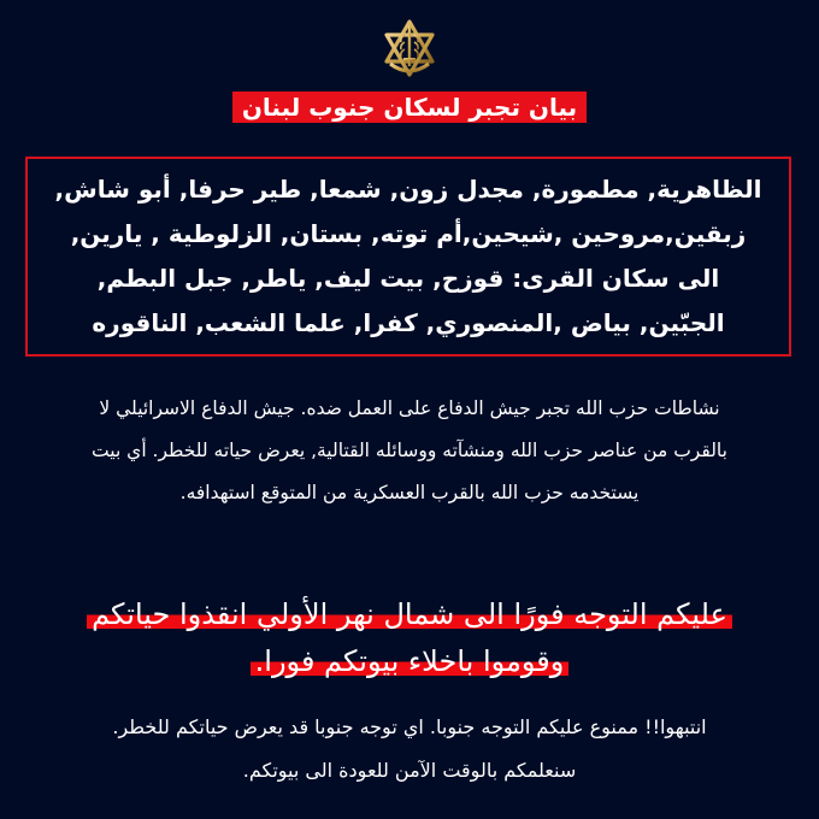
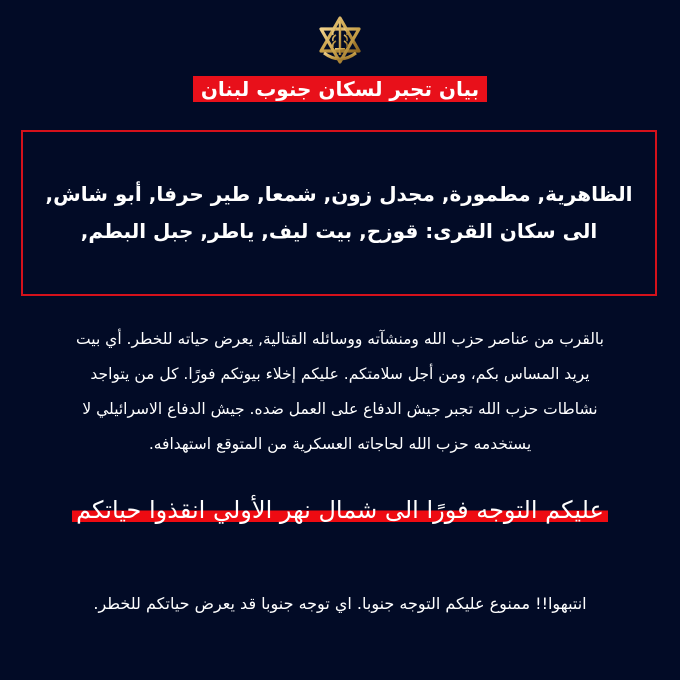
  بيان تجبر لسكان جنوب لبنان
  الظاهرية, مطمورة, مجدل زون, شمعا, طير حرفا, أبو شاش,
- زبقين,مروحين ,شيحين,أم توته, بستان, الزلوطية , يارين,
  الى سكان القرى: قوزح, بيت ليف, ياطر, جبل البطم,
- الجبّين, بياض ,المنصوري, كفرا, علما الشعب, الناقوره
- نشاطات حزب الله تجبر جيش الدفاع على العمل ضده. جيش الدفاع الاسرائيلي لا
+ بالقرب من عناصر حزب الله ومنشآته ووسائله القتالية, يعرض حياته للخطر. أي بيت
+ يريد المساس بكم، ومن أجل سلامتكم. عليكم إخلاء بيوتكم فورًا. كل من يتواجد
- بالقرب من عناصر حزب الله ومنشآته ووسائله القتالية, يعرض حياته للخطر. أي بيت
+ نشاطات حزب الله تجبر جيش الدفاع على العمل ضده. جيش الدفاع الاسرائيلي لا
- يستخدمه حزب الله بالقرب العسكرية من المتوقع استهدافه.
+ يستخدمه حزب الله لحاجاته العسكرية من المتوقع استهدافه.
  عليكم التوجه فورًا الى شمال نهر الأولي انقذوا حياتكم
- وقوموا باخلاء بيوتكم فورا.
  انتبهوا!! ممنوع عليكم التوجه جنوبا. اي توجه جنوبا قد يعرض حياتكم للخطر.
- سنعلمكم بالوقت الآمن للعودة الى بيوتكم.
